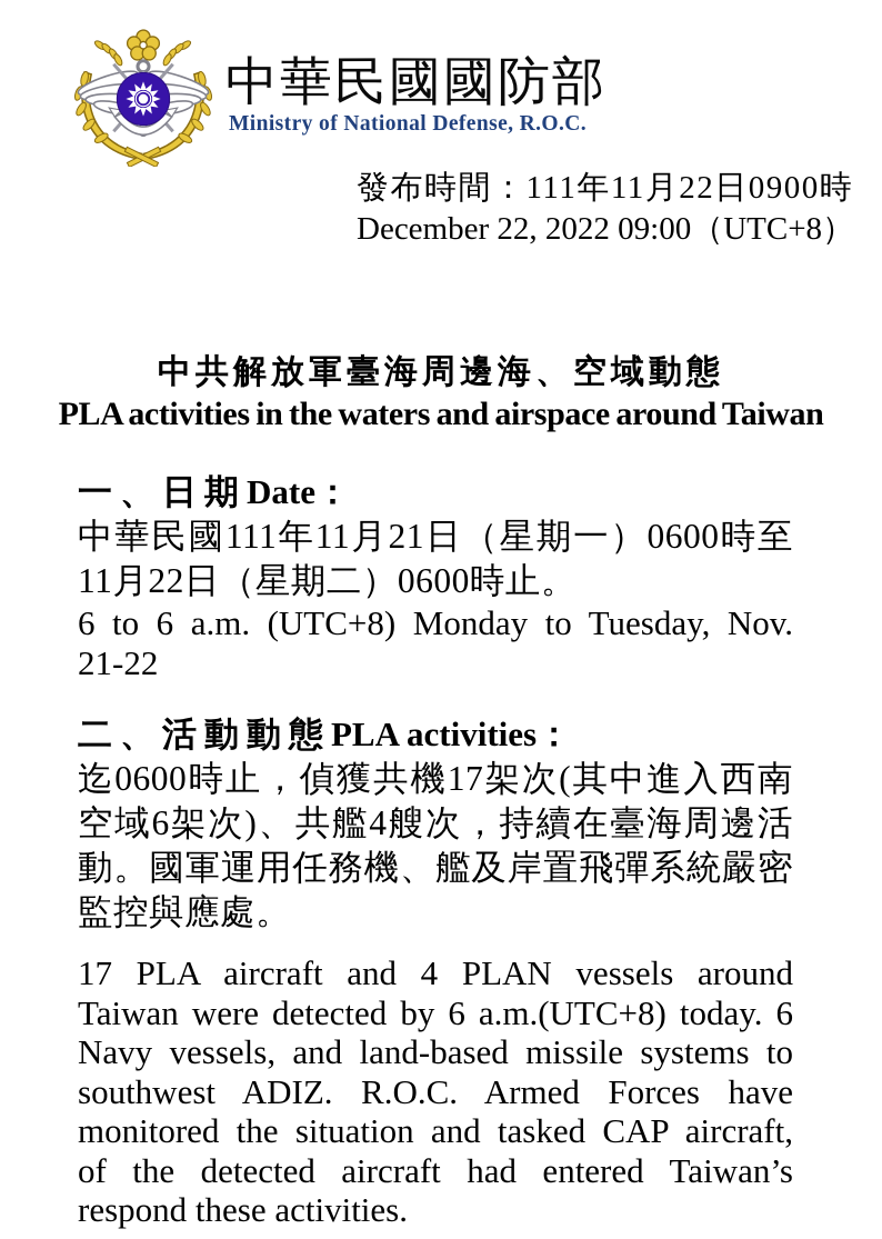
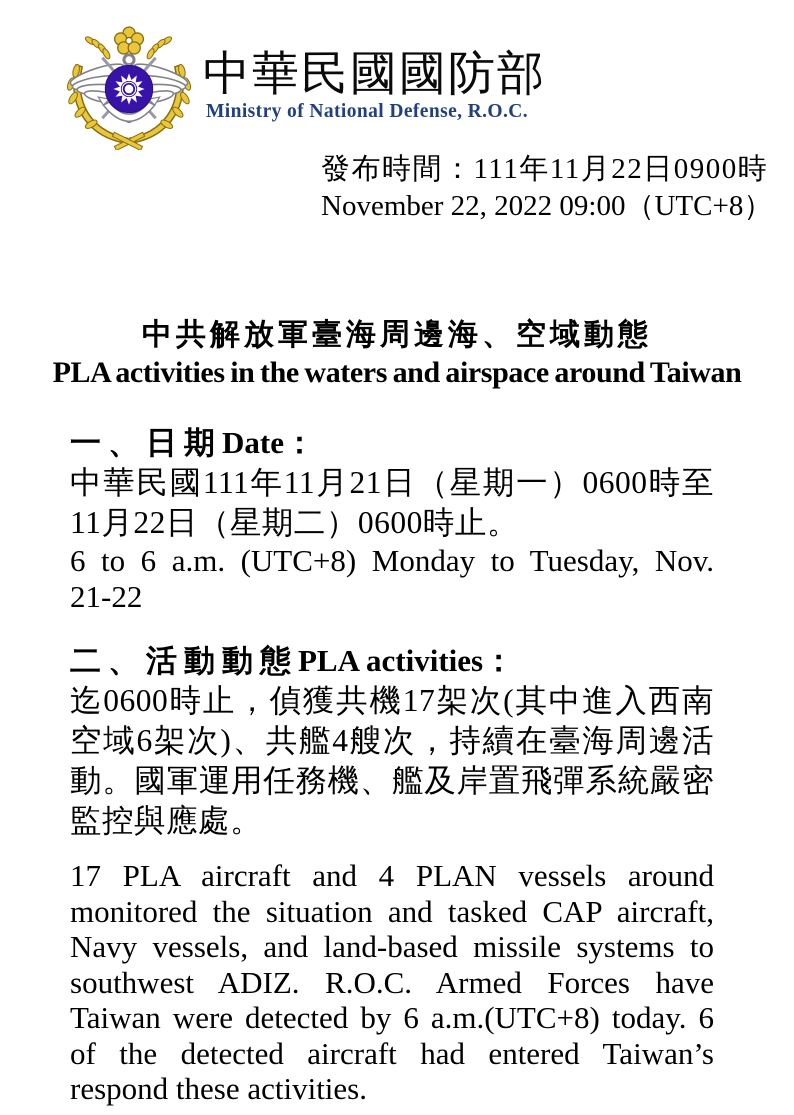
  中華民國國防部
  Ministry of National Defense, R.O.C.
  發布時間：111年11月22日0900時
- December 22, 2022 09:00（UTC+8）
+ November 22, 2022 09:00（UTC+8）
  中共解放軍臺海周邊海、空域動態
  PLA activities in the waters and airspace around Taiwan
  一、日期Date：
  中華民國111年11月21日（星期一）0600時至
  11月22日（星期二）0600時止。
  6 to 6 a.m. (UTC+8) Monday to Tuesday, Nov.
  21-22
  二、活動動態PLA activities：
  迄0600時止，偵獲共機17架次(其中進入西南
  空域6架次)、共艦4艘次，持續在臺海周邊活
  動。國軍運用任務機、艦及岸置飛彈系統嚴密
  監控與應處。
  17 PLA aircraft and 4 PLAN vessels around
- Taiwan were detected by 6 a.m.(UTC+8) today. 6
+ monitored the situation and tasked CAP aircraft,
  Navy vessels, and land-based missile systems to
  southwest ADIZ. R.O.C. Armed Forces have
- monitored the situation and tasked CAP aircraft,
+ Taiwan were detected by 6 a.m.(UTC+8) today. 6
  of the detected aircraft had entered Taiwan’s
  respond these activities.
